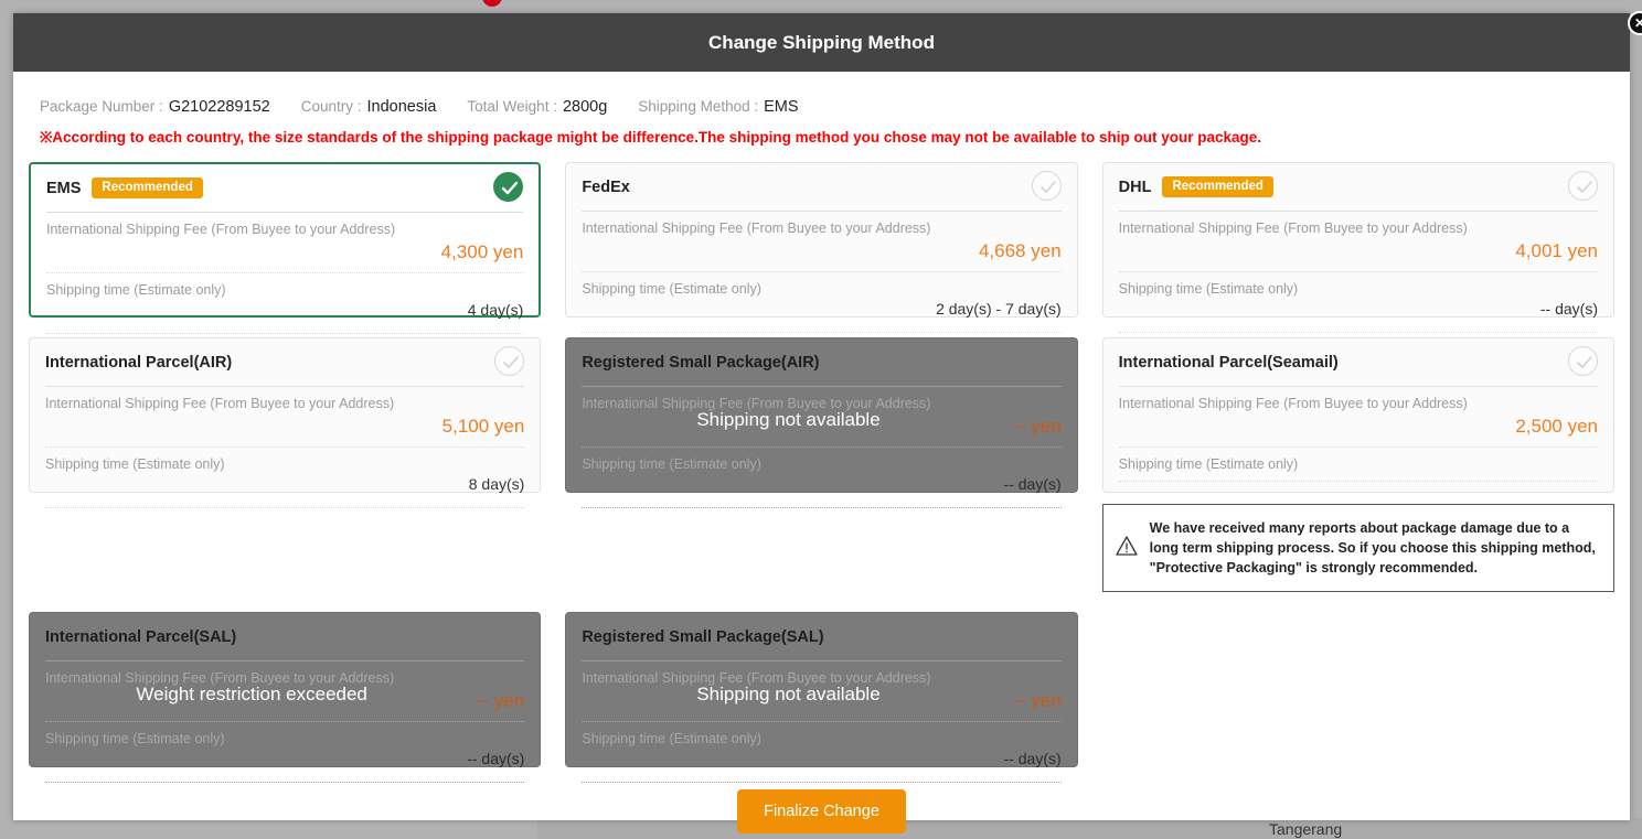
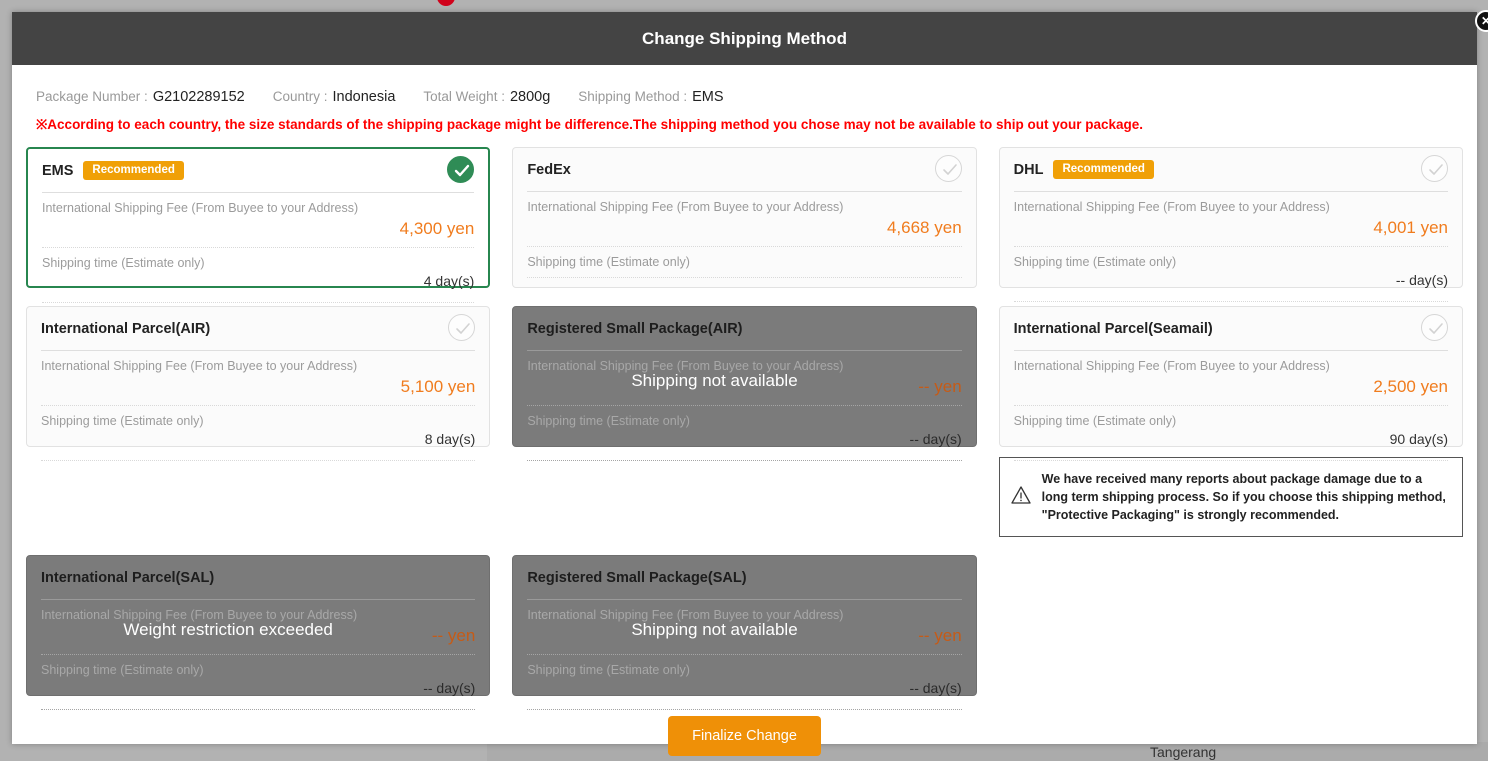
  Tangerang
  Change Shipping Method
  ✕
  Package Number :
  G2102289152
  Country :
  Indonesia
  Total Weight :
  2800g
  Shipping Method :
  EMS
  ※According to each country, the size standards of the shipping package might be difference.The shipping method you chose may not be available to ship out your package.
  EMS
  Recommended
  International Shipping Fee (From Buyee to your Address)
  4,300 yen
  Shipping time (Estimate only)
  4 day(s)
  FedEx
  International Shipping Fee (From Buyee to your Address)
  4,668 yen
  Shipping time (Estimate only)
- 2 day(s) - 7 day(s)
  DHL
  Recommended
  International Shipping Fee (From Buyee to your Address)
  4,001 yen
  Shipping time (Estimate only)
  -- day(s)
  International Parcel(AIR)
  International Shipping Fee (From Buyee to your Address)
  5,100 yen
  Shipping time (Estimate only)
  8 day(s)
  Registered Small Package(AIR)
  International Shipping Fee (From Buyee to your Address)
  -- yen
  Shipping time (Estimate only)
  -- day(s)
  Shipping not available
  International Parcel(Seamail)
  International Shipping Fee (From Buyee to your Address)
  2,500 yen
  Shipping time (Estimate only)
+ 90 day(s)
  We have received many reports about package damage due to a long term shipping process. So if you choose this shipping method, "Protective Packaging" is strongly recommended.
  International Parcel(SAL)
  International Shipping Fee (From Buyee to your Address)
  -- yen
  Shipping time (Estimate only)
  -- day(s)
  Weight restriction exceeded
  Registered Small Package(SAL)
  International Shipping Fee (From Buyee to your Address)
  -- yen
  Shipping time (Estimate only)
  -- day(s)
  Shipping not available
  Finalize Change
